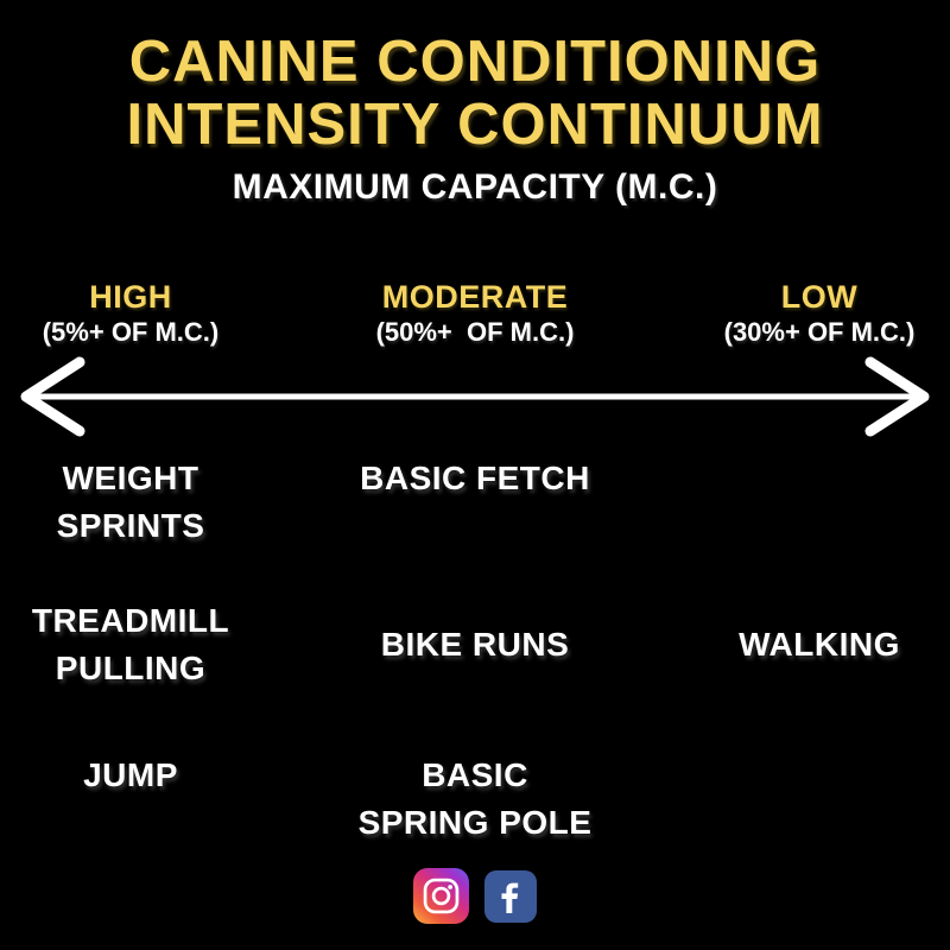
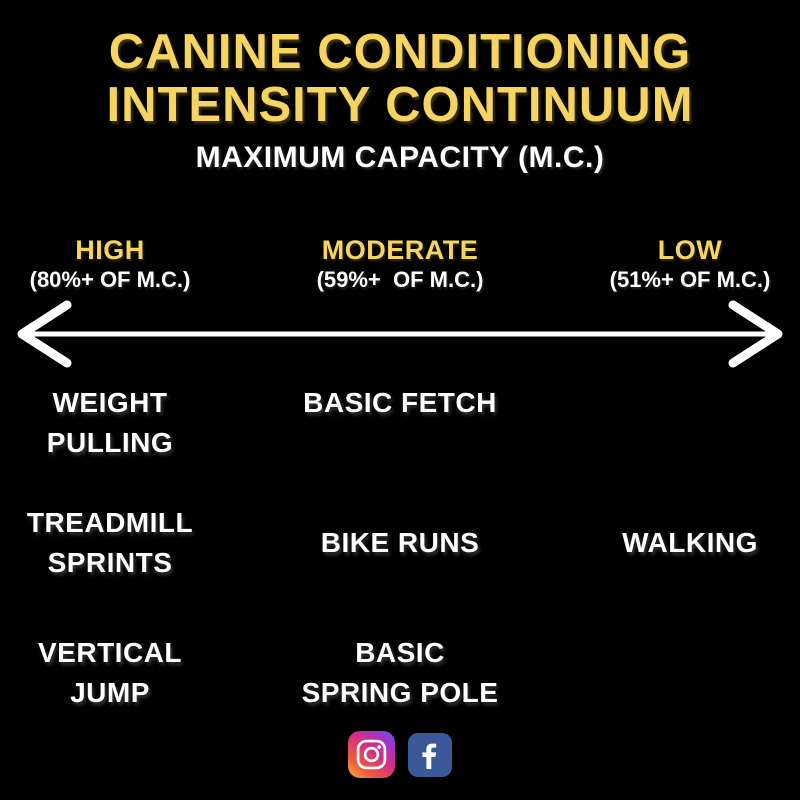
  CANINE CONDITIONING
  INTENSITY CONTINUUM
  MAXIMUM CAPACITY (M.C.)
  HIGH
- (5%+ OF M.C.)
+ (80%+ OF M.C.)
  MODERATE
- (50%+ OF M.C.)
+ (59%+ OF M.C.)
  LOW
- (30%+ OF M.C.)
+ (51%+ OF M.C.)
  WEIGHT
- SPRINTS
+ PULLING
  BASIC FETCH
  TREADMILL
- PULLING
+ SPRINTS
  BIKE RUNS
  WALKING
+ VERTICAL
  JUMP
  BASIC
  SPRING POLE
